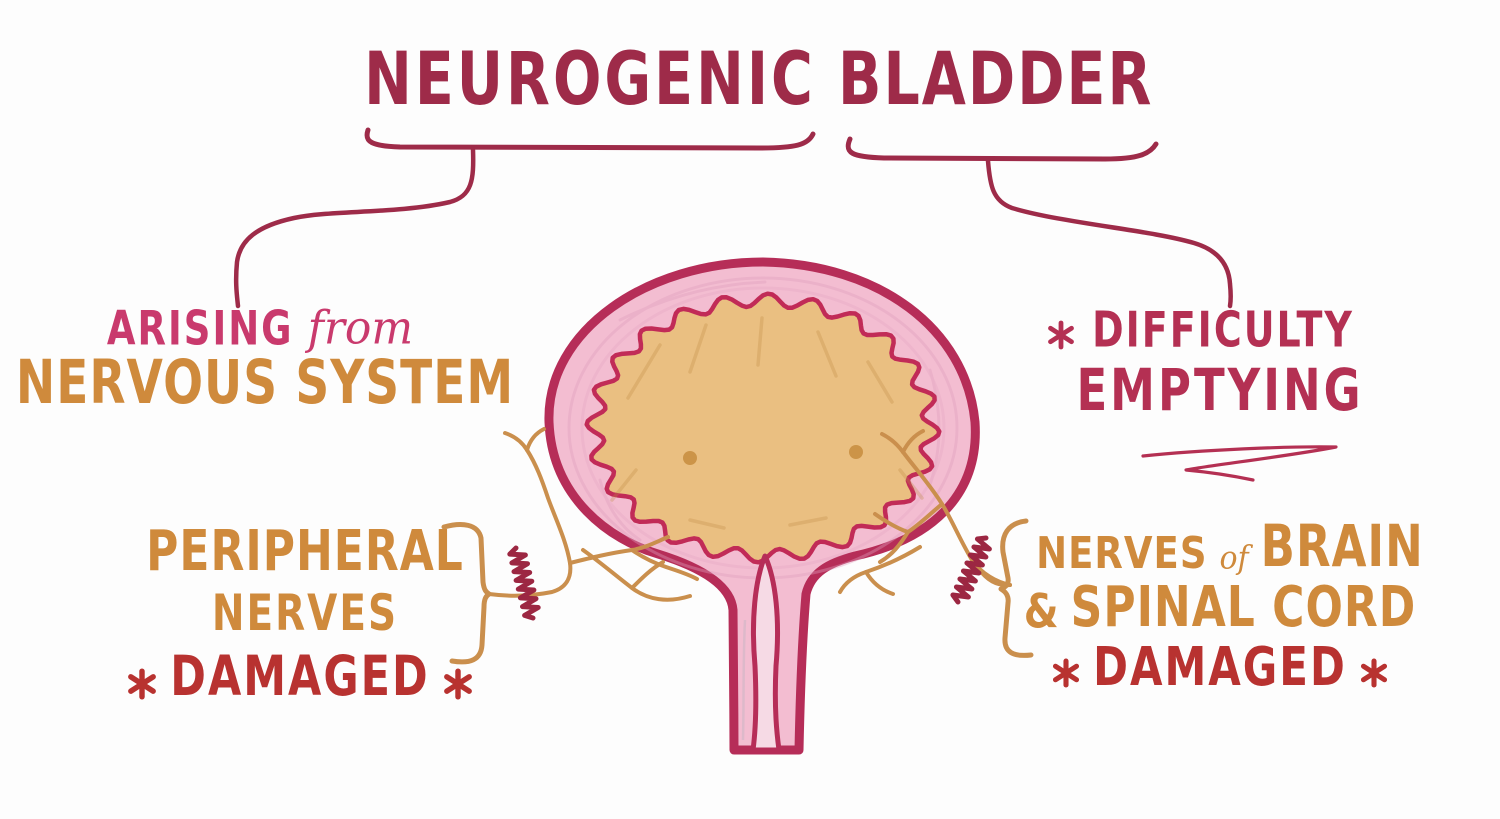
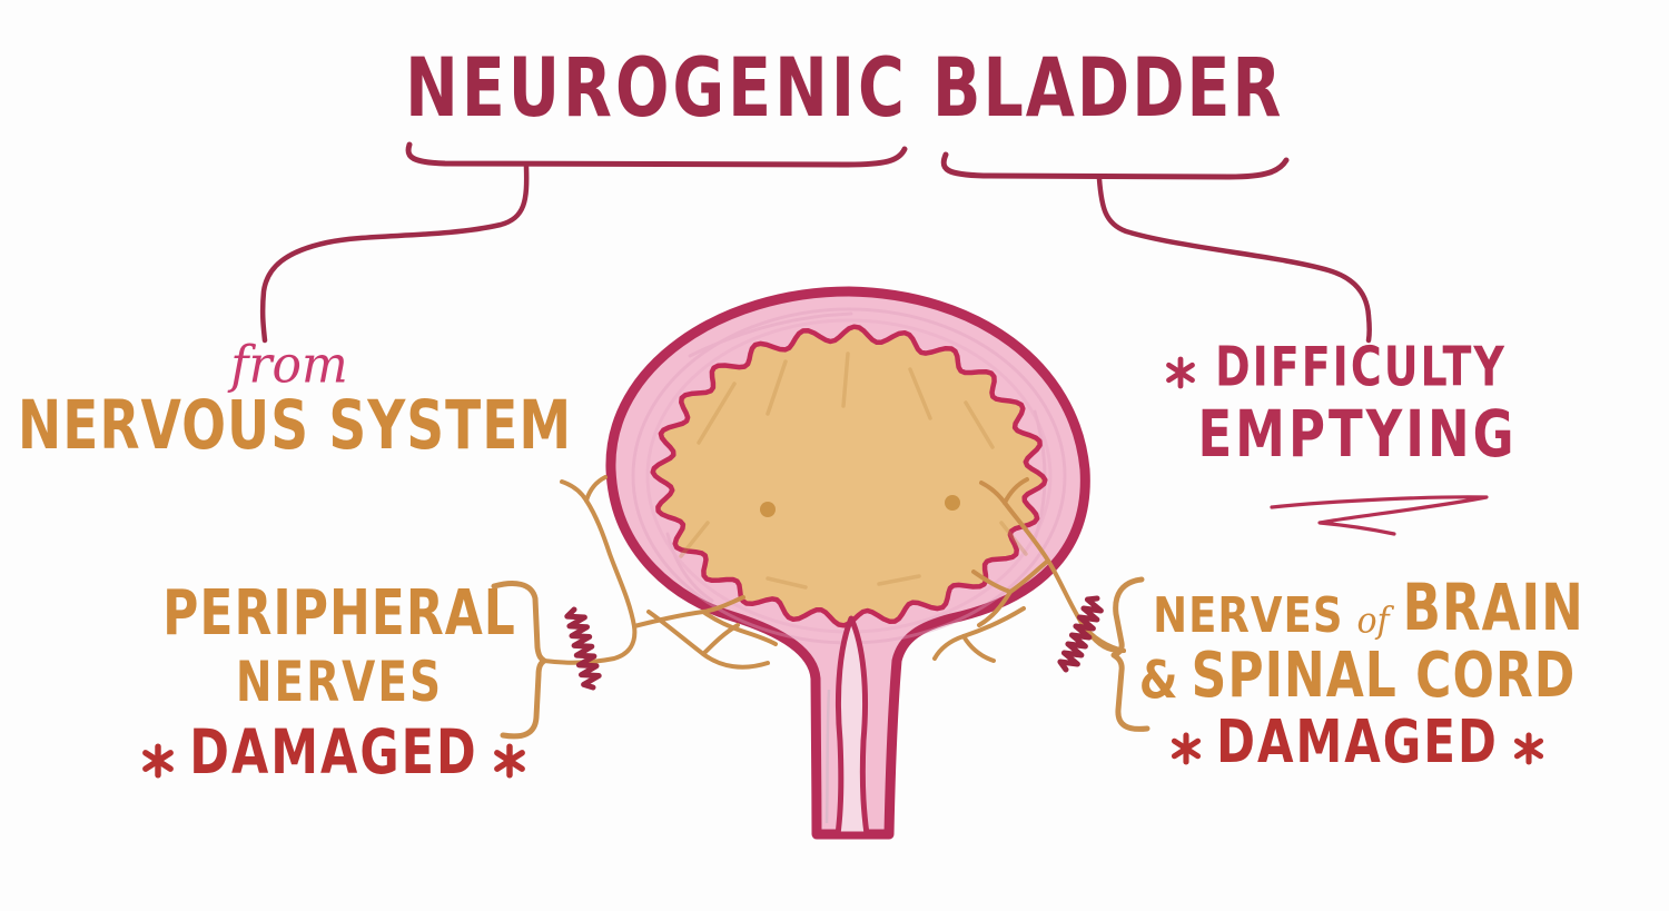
  NEUROGENIC
  BLADDER
- ARISING
  from
  NERVOUS SYSTEM
  DIFFICULTY
  EMPTYING
  PERIPHERAL
  NERVES
  DAMAGED
  NERVES
  of
  BRAIN
  &
  SPINAL CORD
  DAMAGED
